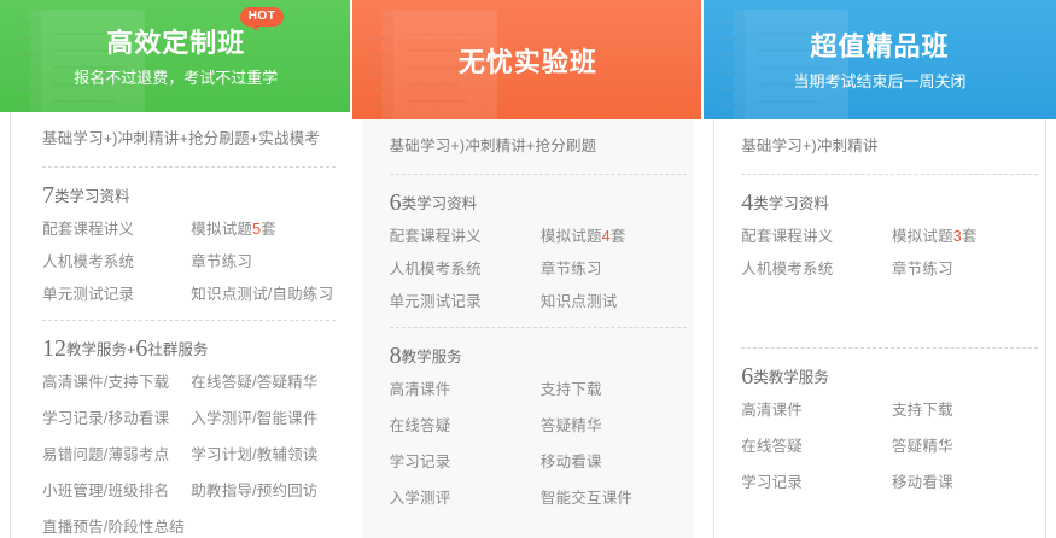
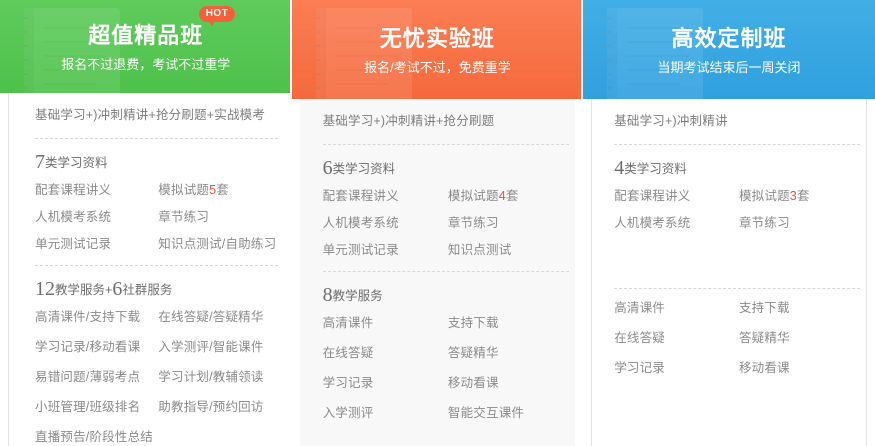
- 高效定制班
+ 超值精品班
  HOT
  报名不过退费，考试不过重学
  基础学习+)冲刺精讲+抢分刷题+实战模考
  7类学习资料
  配套课程讲义
  模拟试题5套
  人机模考系统
  章节练习
  单元测试记录
  知识点测试/自助练习
  12教学服务+6社群服务
  高清课件/支持下载
  在线答疑/答疑精华
  学习记录/移动看课
  入学测评/智能课件
  易错问题/薄弱考点
  学习计划/教辅领读
  小班管理/班级排名
  助教指导/预约回访
  直播预告/阶段性总结
  无忧实验班
+ 报名/考试不过，免费重学
  基础学习+)冲刺精讲+抢分刷题
  6类学习资料
  配套课程讲义
  模拟试题4套
  人机模考系统
  章节练习
  单元测试记录
  知识点测试
  8教学服务
  高清课件
  支持下载
  在线答疑
  答疑精华
  学习记录
  移动看课
  入学测评
  智能交互课件
- 超值精品班
+ 高效定制班
  当期考试结束后一周关闭
  基础学习+)冲刺精讲
  4类学习资料
  配套课程讲义
  模拟试题3套
  人机模考系统
  章节练习
- 6类教学服务
  高清课件
  支持下载
  在线答疑
  答疑精华
  学习记录
  移动看课
